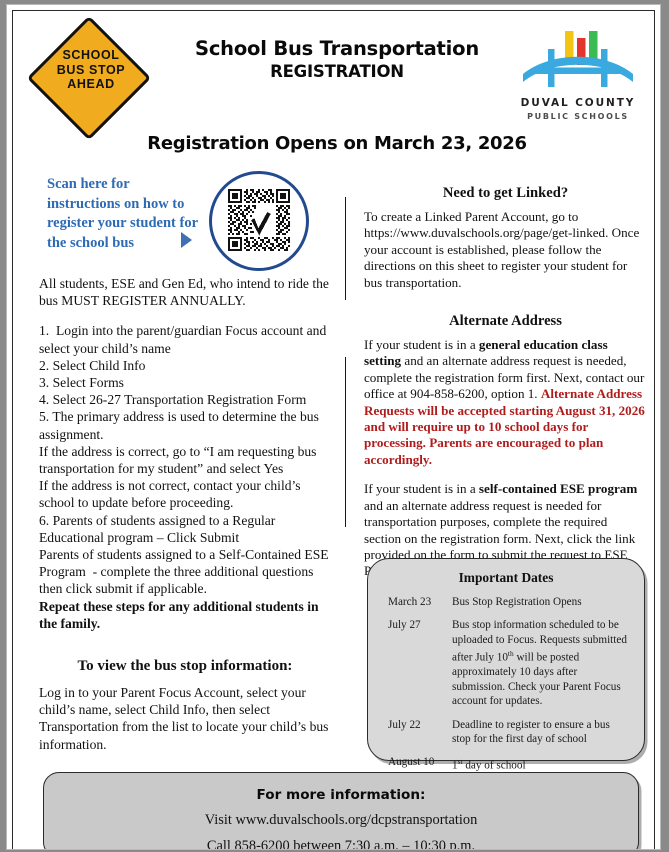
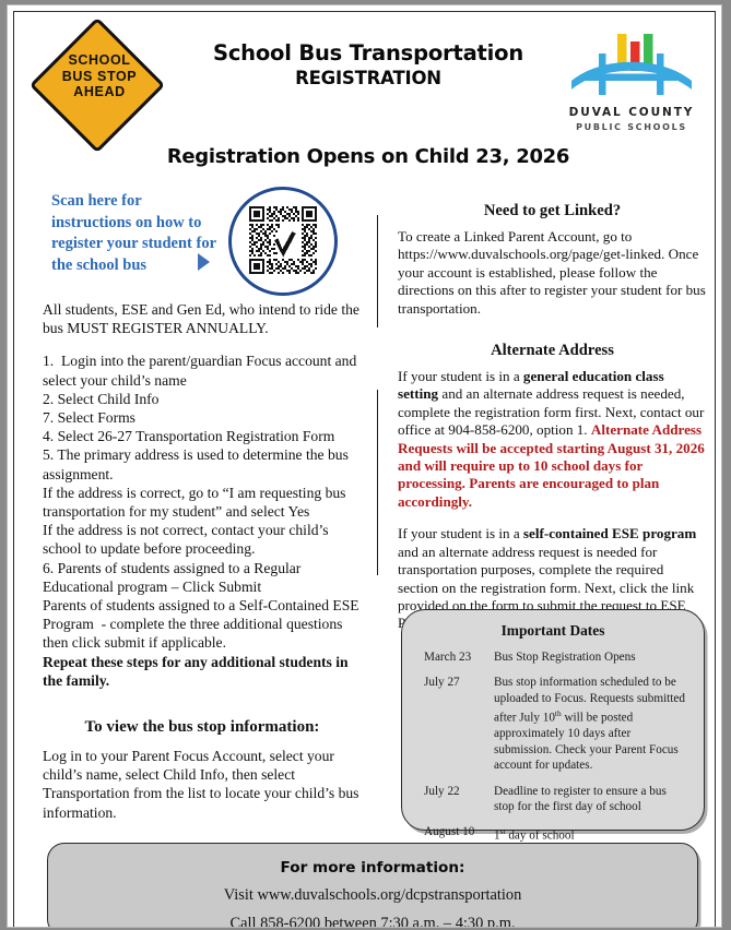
  SCHOOL
  BUS STOP
  AHEAD
  School Bus Transportation
  REGISTRATION
  DUVAL COUNTY
  PUBLIC SCHOOLS
- Registration Opens on March 23, 2026
+ Registration Opens on Child 23, 2026
  Scan here for instructions on how to register your student for the school bus
  All students, ESE and Gen Ed, who intend to ride the bus MUST REGISTER ANNUALLY.
  1. Login into the parent/guardian Focus account and select your child’s name
  2. Select Child Info
- 3. Select Forms
+ 7. Select Forms
  4. Select 26-27 Transportation Registration Form
  5. The primary address is used to determine the bus assignment.
  If the address is correct, go to “I am requesting bus transportation for my student” and select Yes
  If the address is not correct, contact your child’s school to update before proceeding.
  6. Parents of students assigned to a Regular Educational program – Click Submit
  Parents of students assigned to a Self-Contained ESE Program - complete the three additional questions then click submit if applicable.
  Repeat these steps for any additional students in the family.
  To view the bus stop information:
  Log in to your Parent Focus Account, select your child’s name, select Child Info, then select Transportation from the list to locate your child’s bus information.
  Need to get Linked?
- To create a Linked Parent Account, go to https://www.duvalschools.org/page/get-linked. Once your account is established, please follow the directions on this sheet to register your student for bus transportation.
+ To create a Linked Parent Account, go to https://www.duvalschools.org/page/get-linked. Once your account is established, please follow the directions on this after to register your student for bus transportation.
  Alternate Address
  If your student is in a general education class setting and an alternate address request is needed, complete the registration form first. Next, contact our office at 904-858-6200, option 1. Alternate Address Requests will be accepted starting August 31, 2026 and will require up to 10 school days for processing. Parents are encouraged to plan accordingly.
  If your student is in a self-contained ESE program and an alternate address request is needed for transportation purposes, complete the required section on the registration form. Next, click the link provided on the form to submit the request to ESE
  Important Dates
  March 23
  Bus Stop Registration Opens
  July 27
  Bus stop information scheduled to be uploaded to Focus. Requests submitted after July 10th will be posted approximately 10 days after submission. Check your Parent Focus account for updates.
  July 22
  Deadline to register to ensure a bus stop for the first day of school
  August 10
  1st day of school
  For more information:
  Visit www.duvalschools.org/dcpstransportation
- Call 858-6200 between 7:30 a.m. – 10:30 p.m.
+ Call 858-6200 between 7:30 a.m. – 4:30 p.m.
